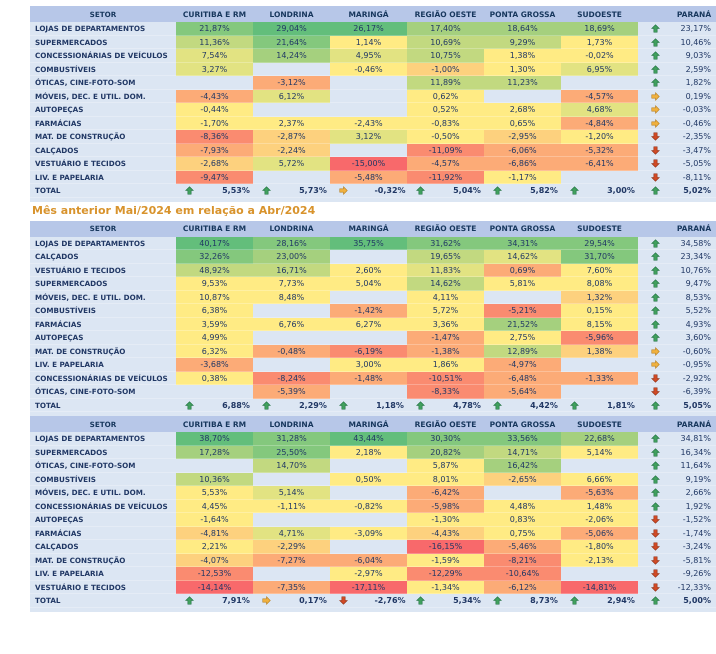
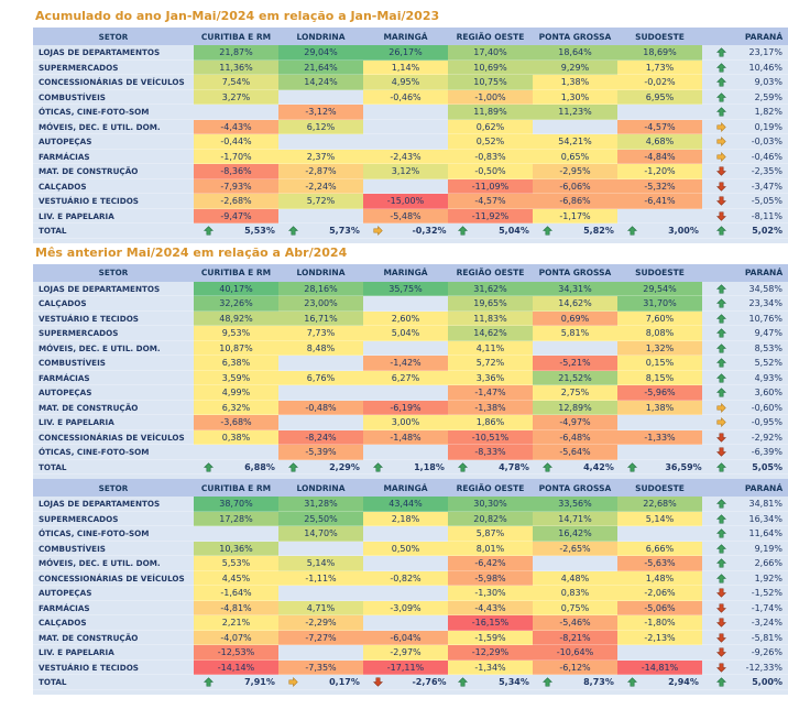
+ Acumulado do ano Jan-Mai/2024 em relação a Jan-Mai/2023
  SETOR
  CURITIBA E RM
  LONDRINA
  MARINGÁ
  REGIÃO OESTE
  PONTA GROSSA
  SUDOESTE
  PARANÁ
  LOJAS DE DEPARTAMENTOS
  21,87%
  29,04%
  26,17%
  17,40%
  18,64%
  18,69%
  23,17%
  SUPERMERCADOS
  11,36%
  21,64%
  1,14%
  10,69%
  9,29%
  1,73%
  10,46%
  CONCESSIONÁRIAS DE VEÍCULOS
  7,54%
  14,24%
  4,95%
  10,75%
  1,38%
  -0,02%
  9,03%
  COMBUSTÍVEIS
  3,27%
  -0,46%
  -1,00%
  1,30%
  6,95%
  2,59%
  ÓTICAS, CINE-FOTO-SOM
  -3,12%
  11,89%
  11,23%
  1,82%
  MÓVEIS, DEC. E UTIL. DOM.
  -4,43%
  6,12%
  0,62%
  -4,57%
  0,19%
  AUTOPEÇAS
  -0,44%
  0,52%
- 2,68%
+ 54,21%
  4,68%
  -0,03%
  FARMÁCIAS
  -1,70%
  2,37%
  -2,43%
  -0,83%
  0,65%
  -4,84%
  -0,46%
  MAT. DE CONSTRUÇÃO
  -8,36%
  -2,87%
  3,12%
  -0,50%
  -2,95%
  -1,20%
  -2,35%
  CALÇADOS
  -7,93%
  -2,24%
  -11,09%
  -6,06%
  -5,32%
  -3,47%
  VESTUÁRIO E TECIDOS
  -2,68%
  5,72%
  -15,00%
  -4,57%
  -6,86%
  -6,41%
  -5,05%
  LIV. E PAPELARIA
  -9,47%
  -5,48%
  -11,92%
  -1,17%
  -8,11%
  TOTAL
  5,53%
  5,73%
  -0,32%
  5,04%
  5,82%
  3,00%
  5,02%
  Mês anterior Mai/2024 em relação a Abr/2024
  SETOR
  CURITIBA E RM
  LONDRINA
  MARINGÁ
  REGIÃO OESTE
  PONTA GROSSA
  SUDOESTE
  PARANÁ
  LOJAS DE DEPARTAMENTOS
  40,17%
  28,16%
  35,75%
  31,62%
  34,31%
  29,54%
  34,58%
  CALÇADOS
  32,26%
  23,00%
  19,65%
  14,62%
  31,70%
  23,34%
  VESTUÁRIO E TECIDOS
  48,92%
  16,71%
  2,60%
  11,83%
  0,69%
  7,60%
  10,76%
  SUPERMERCADOS
  9,53%
  7,73%
  5,04%
  14,62%
  5,81%
  8,08%
  9,47%
  MÓVEIS, DEC. E UTIL. DOM.
  10,87%
  8,48%
  4,11%
  1,32%
  8,53%
  COMBUSTÍVEIS
  6,38%
  -1,42%
  5,72%
  -5,21%
  0,15%
  5,52%
  FARMÁCIAS
  3,59%
  6,76%
  6,27%
  3,36%
  21,52%
  8,15%
  4,93%
  AUTOPEÇAS
  4,99%
  -1,47%
  2,75%
  -5,96%
  3,60%
  MAT. DE CONSTRUÇÃO
  6,32%
  -0,48%
  -6,19%
  -1,38%
  12,89%
  1,38%
  -0,60%
  LIV. E PAPELARIA
  -3,68%
  3,00%
  1,86%
  -4,97%
  -0,95%
  CONCESSIONÁRIAS DE VEÍCULOS
  0,38%
  -8,24%
  -1,48%
  -10,51%
  -6,48%
  -1,33%
  -2,92%
  ÓTICAS, CINE-FOTO-SOM
  -5,39%
  -8,33%
  -5,64%
  -6,39%
  TOTAL
  6,88%
  2,29%
  1,18%
  4,78%
  4,42%
- 1,81%
+ 36,59%
  5,05%
  SETOR
  CURITIBA E RM
  LONDRINA
  MARINGÁ
  REGIÃO OESTE
  PONTA GROSSA
  SUDOESTE
  PARANÁ
  LOJAS DE DEPARTAMENTOS
  38,70%
  31,28%
  43,44%
  30,30%
  33,56%
  22,68%
  34,81%
  SUPERMERCADOS
  17,28%
  25,50%
  2,18%
  20,82%
  14,71%
  5,14%
  16,34%
  ÓTICAS, CINE-FOTO-SOM
  14,70%
  5,87%
  16,42%
  11,64%
  COMBUSTÍVEIS
  10,36%
  0,50%
  8,01%
  -2,65%
  6,66%
  9,19%
  MÓVEIS, DEC. E UTIL. DOM.
  5,53%
  5,14%
  -6,42%
  -5,63%
  2,66%
  CONCESSIONÁRIAS DE VEÍCULOS
  4,45%
  -1,11%
  -0,82%
  -5,98%
  4,48%
  1,48%
  1,92%
  AUTOPEÇAS
  -1,64%
  -1,30%
  0,83%
  -2,06%
  -1,52%
  FARMÁCIAS
  -4,81%
  4,71%
  -3,09%
  -4,43%
  0,75%
  -5,06%
  -1,74%
  CALÇADOS
  2,21%
  -2,29%
  -16,15%
  -5,46%
  -1,80%
  -3,24%
  MAT. DE CONSTRUÇÃO
  -4,07%
  -7,27%
  -6,04%
  -1,59%
  -8,21%
  -2,13%
  -5,81%
  LIV. E PAPELARIA
  -12,53%
  -2,97%
  -12,29%
  -10,64%
  -9,26%
  VESTUÁRIO E TECIDOS
  -14,14%
  -7,35%
  -17,11%
  -1,34%
  -6,12%
  -14,81%
  -12,33%
  TOTAL
  7,91%
  0,17%
  -2,76%
  5,34%
  8,73%
  2,94%
  5,00%
